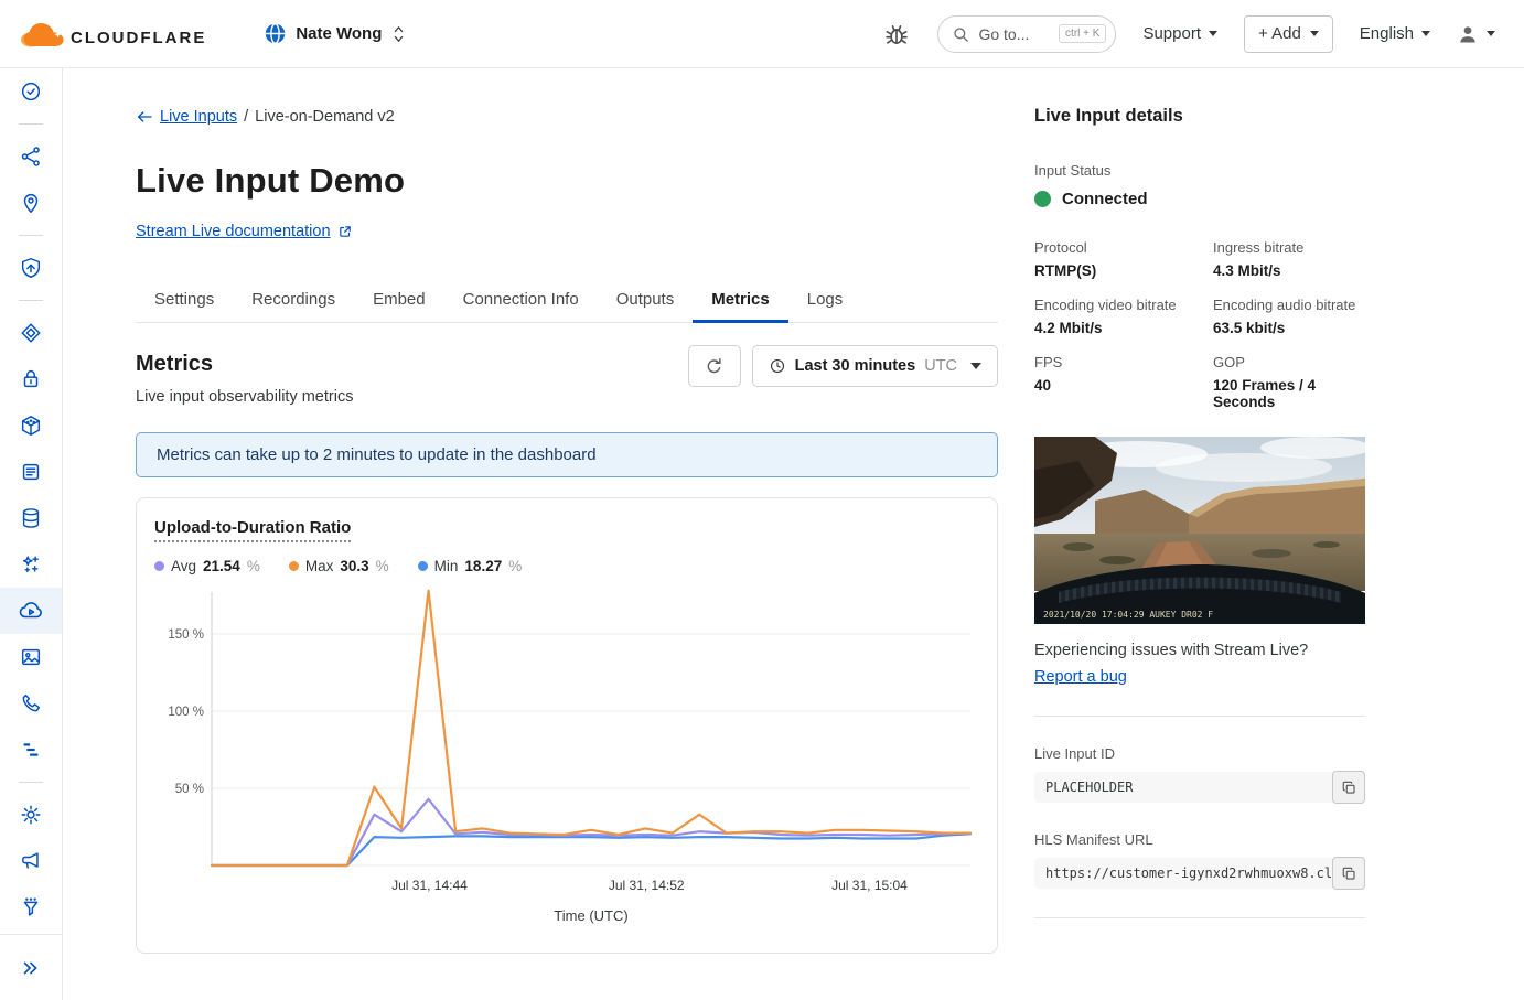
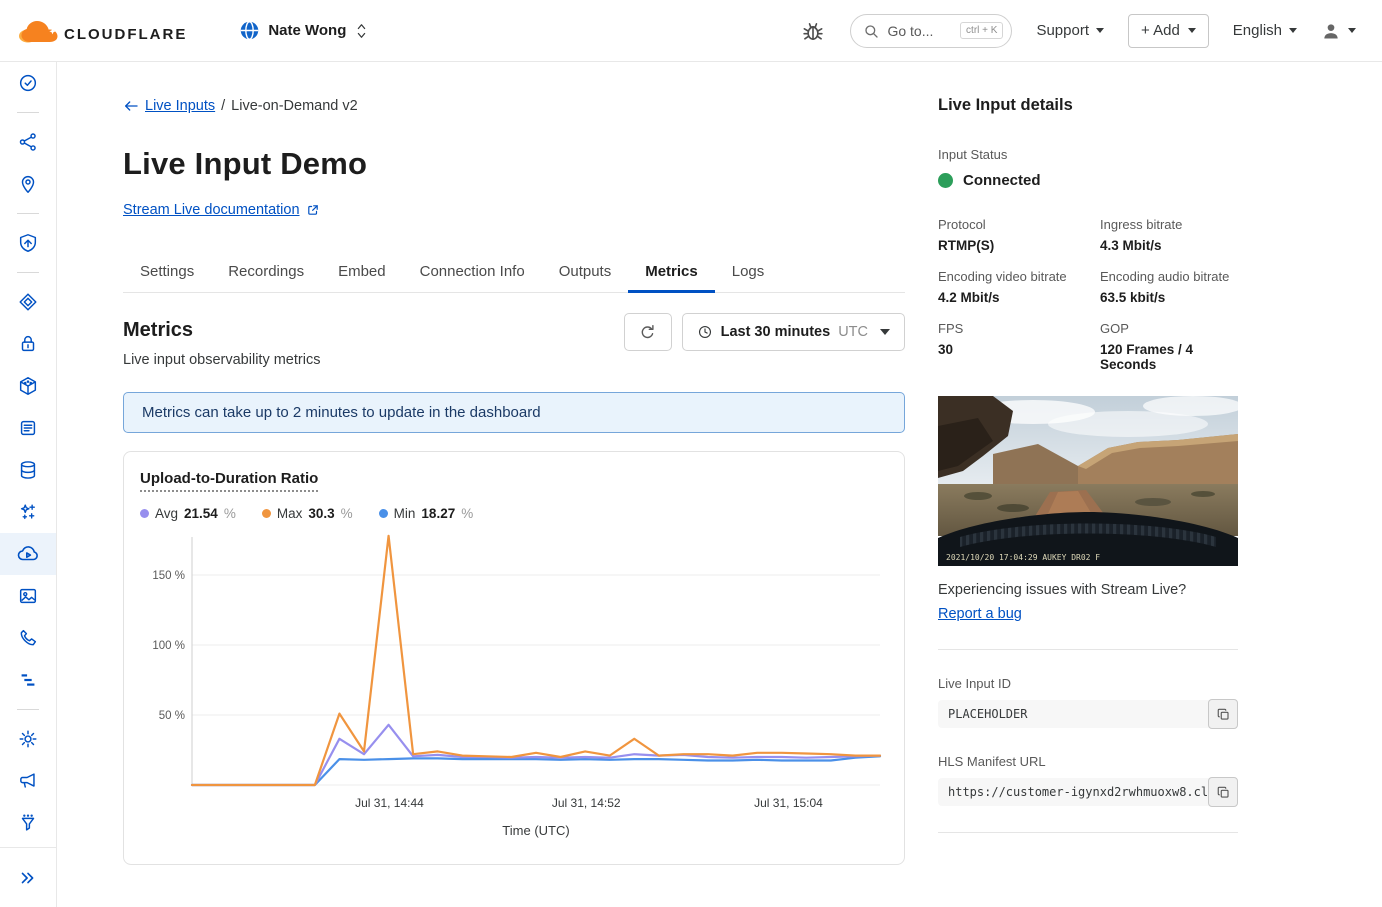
  CLOUDFLARE
  Nate Wong
  Go to...
  ctrl + K
  Support
  + Add
  English
  Live Inputs
  /
  Live-on-Demand v2
  Live Input Demo
  Stream Live documentation
  Settings
  Recordings
  Embed
  Connection Info
  Outputs
  Metrics
  Logs
  Metrics
  Live input observability metrics
  Last 30 minutes
  UTC
  Metrics can take up to 2 minutes to update in the dashboard
  Upload-to-Duration Ratio
  Avg
  21.54
  %
  Max
  30.3
  %
  Min
  18.27
  %
  50 %
  100 %
  150 %
  Jul 31, 14:44
  Jul 31, 14:52
  Jul 31, 15:04
  Time (UTC)
  Live Input details
  Input Status
  Connected
  Protocol
  RTMP(S)
  Ingress bitrate
  4.3 Mbit/s
  Encoding video bitrate
  4.2 Mbit/s
  Encoding audio bitrate
  63.5 kbit/s
  FPS
- 40
+ 30
  GOP
  120 Frames / 4 Seconds
  2021/10/20 17:04:29 AUKEY DR02 F
  Experiencing issues with Stream Live?
  Report a bug
  Live Input ID
  PLACEHOLDER
  HLS Manifest URL
  https://customer-igynxd2rwhmuoxw8.cl
